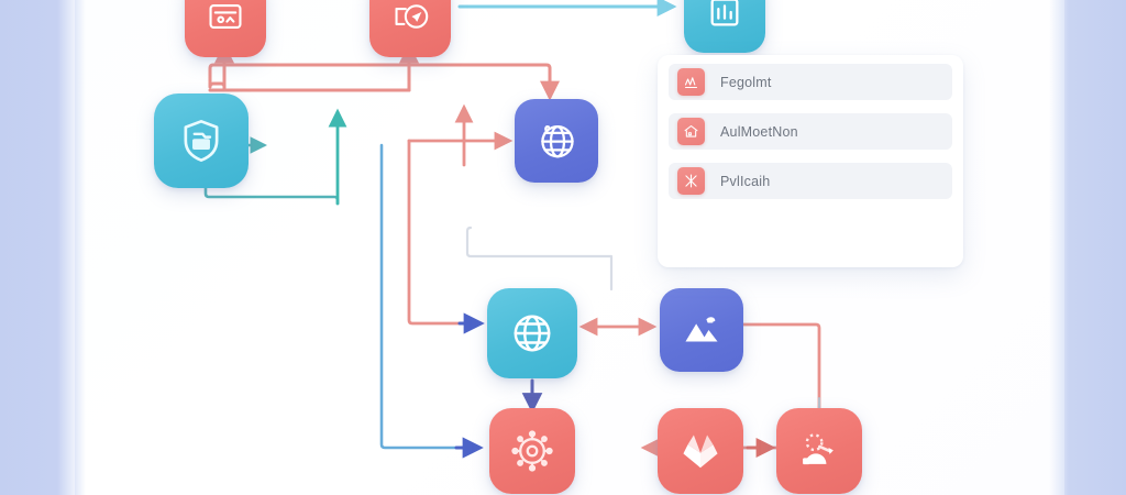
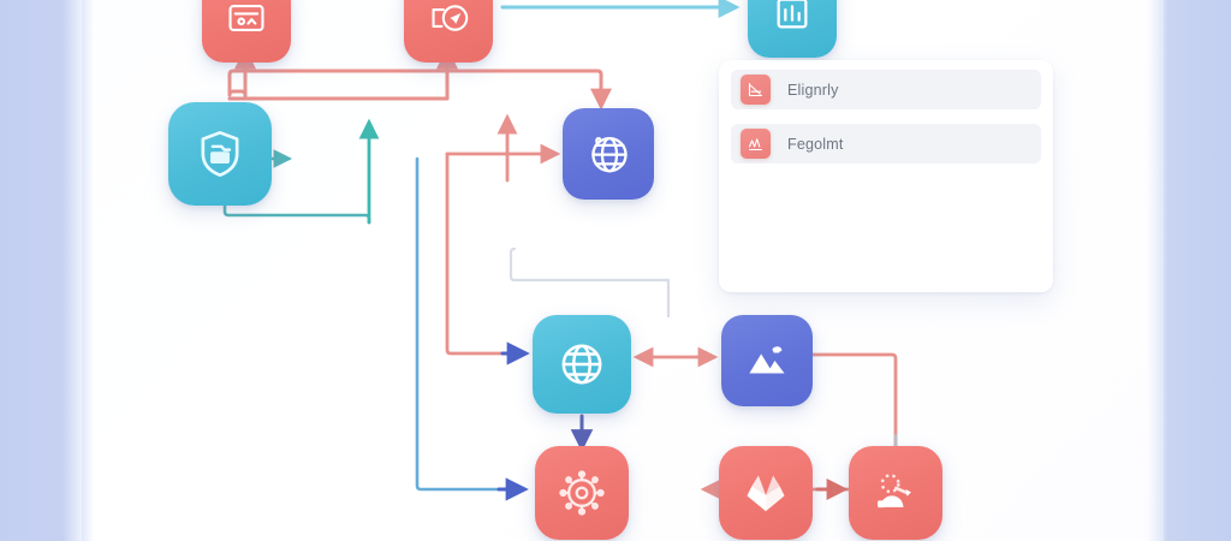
+ Elignrly
  Fegolmt
- AulMoetNon
- PvlIcaih
